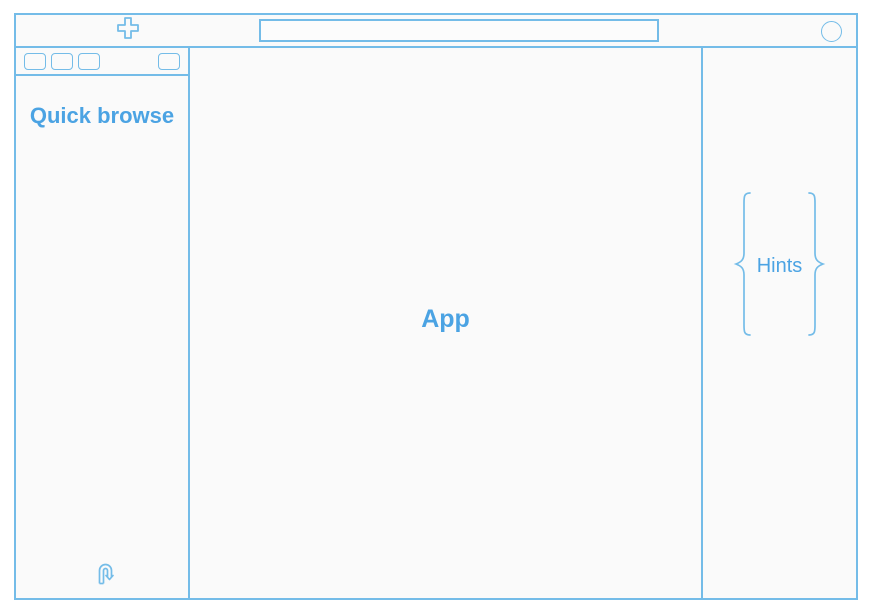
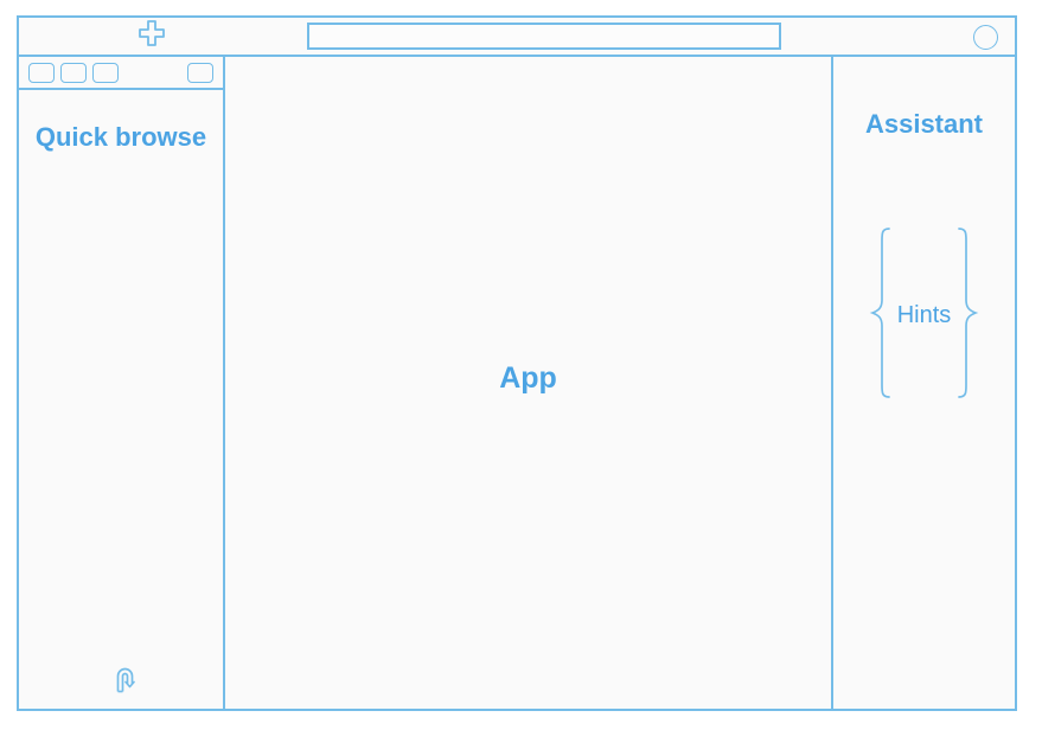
  Quick browse
  App
+ Assistant
  Hints
